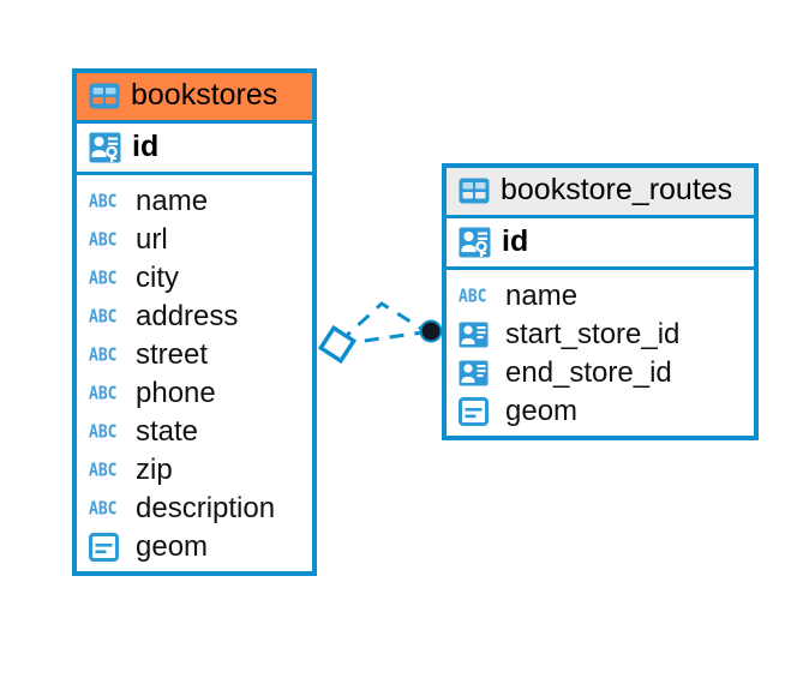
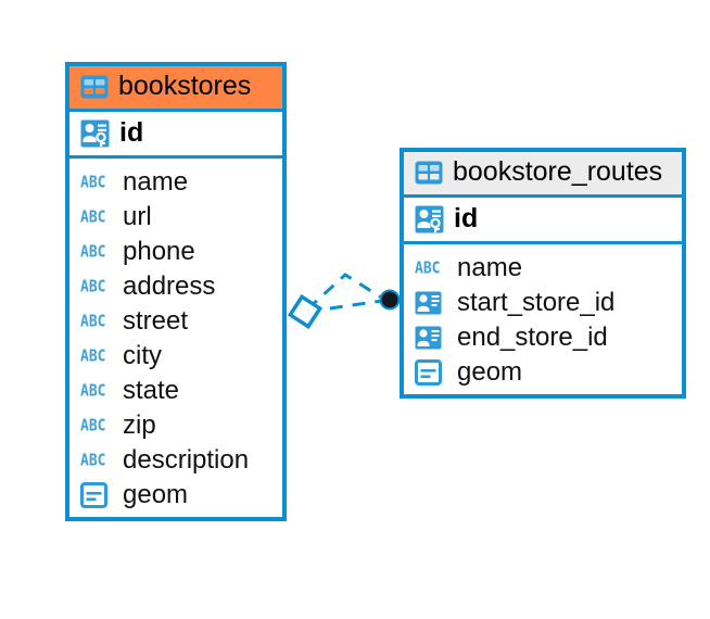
  bookstores
  id
  ABC
  name
  ABC
  url
  ABC
- city
+ phone
  ABC
  address
  ABC
  street
  ABC
- phone
+ city
  ABC
  state
  ABC
  zip
  ABC
  description
  geom
  bookstore_routes
  id
  ABC
  name
  start_store_id
  end_store_id
  geom
